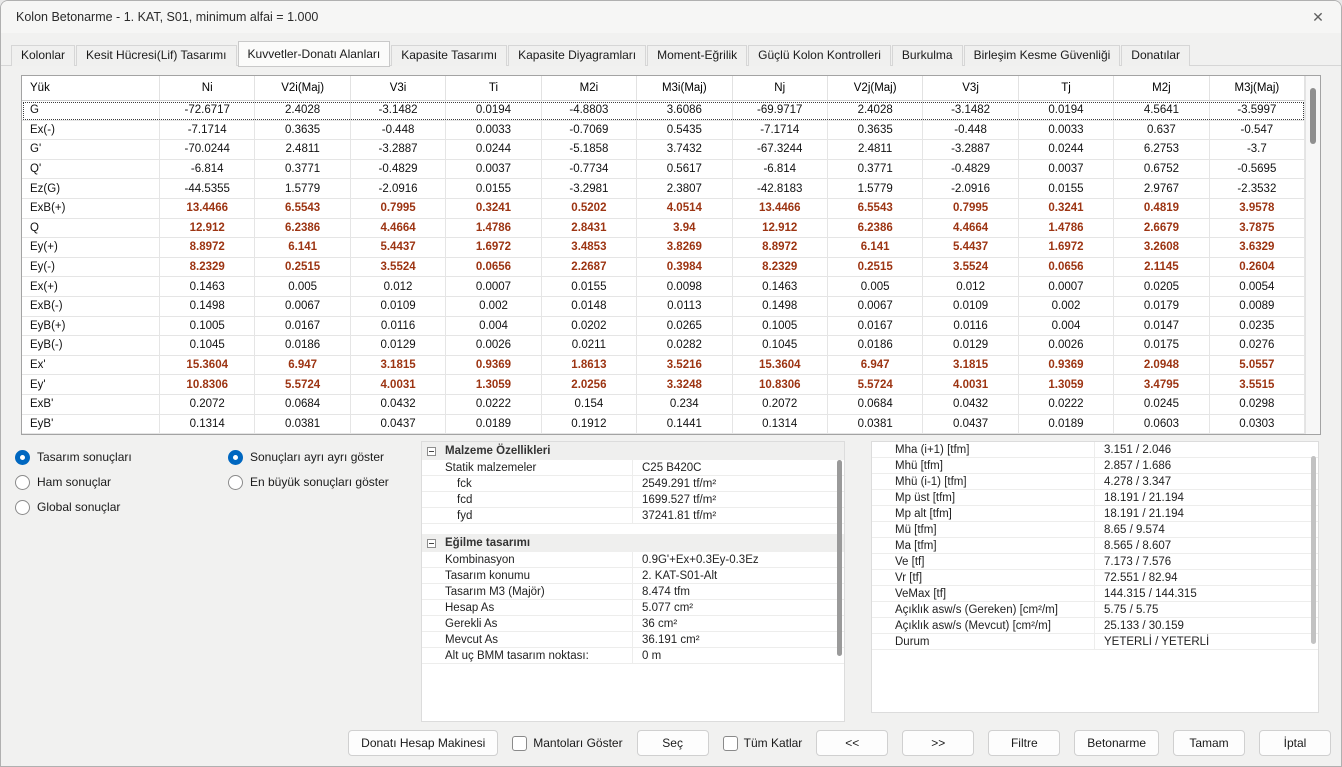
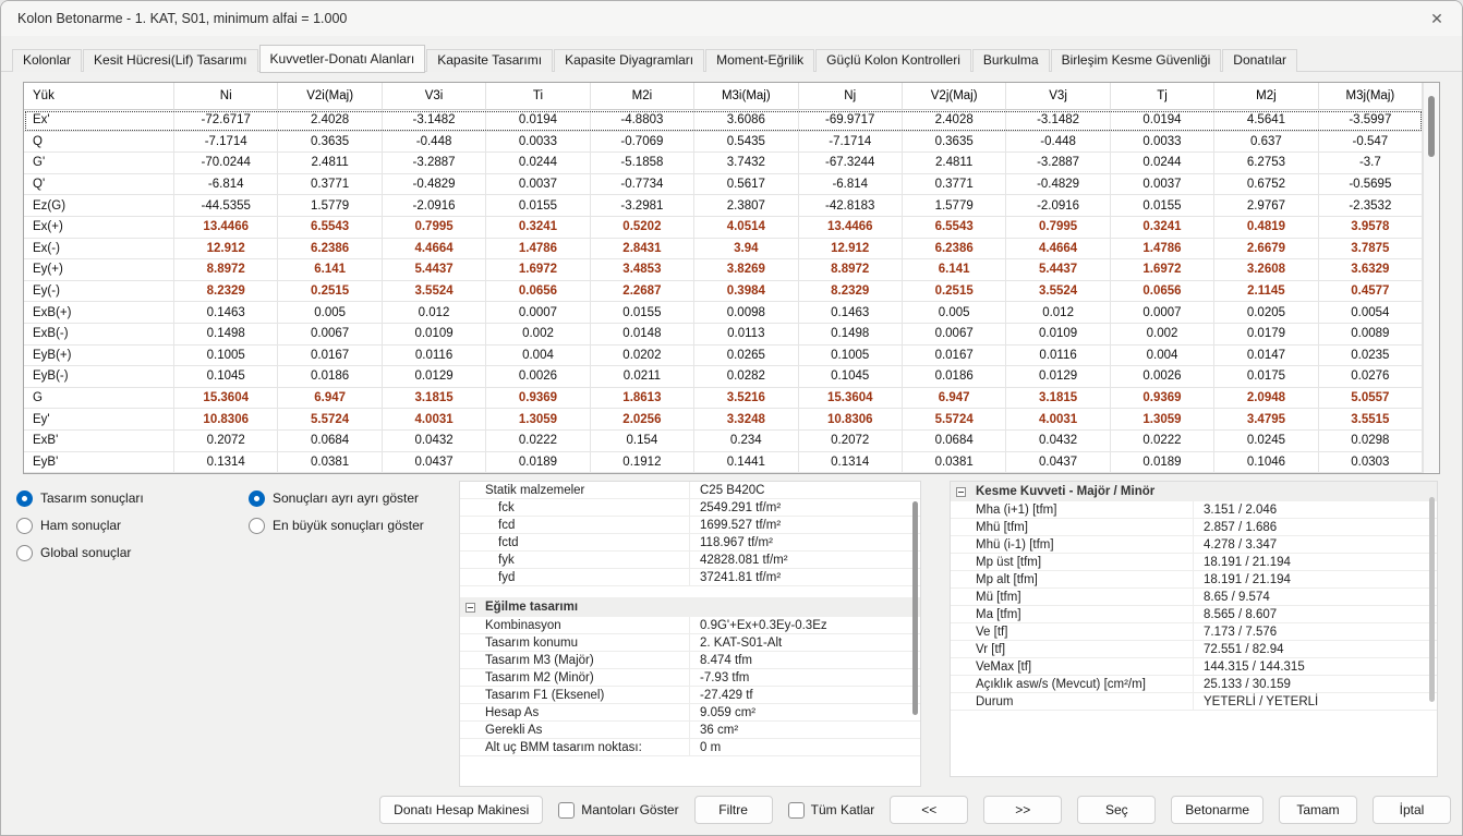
  Kolon Betonarme - 1. KAT, S01, minimum alfai = 1.000
  ✕
  Kolonlar
  Kesit Hücresi(Lif) Tasarımı
  Kuvvetler-Donatı Alanları
  Kapasite Tasarımı
  Kapasite Diyagramları
  Moment-Eğrilik
  Güçlü Kolon Kontrolleri
  Burkulma
  Birleşim Kesme Güvenliği
  Donatılar
  Yük
  Ni
  V2i(Maj)
  V3i
  Ti
  M2i
  M3i(Maj)
  Nj
  V2j(Maj)
  V3j
  Tj
  M2j
  M3j(Maj)
- G
+ Ex'
  -72.6717
  2.4028
  -3.1482
  0.0194
  -4.8803
  3.6086
  -69.9717
  2.4028
  -3.1482
  0.0194
  4.5641
  -3.5997
- Ex(-)
+ Q
  -7.1714
  0.3635
  -0.448
  0.0033
  -0.7069
  0.5435
  -7.1714
  0.3635
  -0.448
  0.0033
  0.637
  -0.547
  G'
  -70.0244
  2.4811
  -3.2887
  0.0244
  -5.1858
  3.7432
  -67.3244
  2.4811
  -3.2887
  0.0244
  6.2753
  -3.7
  Q'
  -6.814
  0.3771
  -0.4829
  0.0037
  -0.7734
  0.5617
  -6.814
  0.3771
  -0.4829
  0.0037
  0.6752
  -0.5695
  Ez(G)
  -44.5355
  1.5779
  -2.0916
  0.0155
  -3.2981
  2.3807
  -42.8183
  1.5779
  -2.0916
  0.0155
  2.9767
  -2.3532
- ExB(+)
+ Ex(+)
  13.4466
  6.5543
  0.7995
  0.3241
  0.5202
  4.0514
  13.4466
  6.5543
  0.7995
  0.3241
  0.4819
  3.9578
- Q
+ Ex(-)
  12.912
  6.2386
  4.4664
  1.4786
  2.8431
  3.94
  12.912
  6.2386
  4.4664
  1.4786
  2.6679
  3.7875
  Ey(+)
  8.8972
  6.141
  5.4437
  1.6972
  3.4853
  3.8269
  8.8972
  6.141
  5.4437
  1.6972
  3.2608
  3.6329
  Ey(-)
  8.2329
  0.2515
  3.5524
  0.0656
  2.2687
  0.3984
  8.2329
  0.2515
  3.5524
  0.0656
  2.1145
- 0.2604
+ 0.4577
- Ex(+)
+ ExB(+)
  0.1463
  0.005
  0.012
  0.0007
  0.0155
  0.0098
  0.1463
  0.005
  0.012
  0.0007
  0.0205
  0.0054
  ExB(-)
  0.1498
  0.0067
  0.0109
  0.002
  0.0148
  0.0113
  0.1498
  0.0067
  0.0109
  0.002
  0.0179
  0.0089
  EyB(+)
  0.1005
  0.0167
  0.0116
  0.004
  0.0202
  0.0265
  0.1005
  0.0167
  0.0116
  0.004
  0.0147
  0.0235
  EyB(-)
  0.1045
  0.0186
  0.0129
  0.0026
  0.0211
  0.0282
  0.1045
  0.0186
  0.0129
  0.0026
  0.0175
  0.0276
- Ex'
+ G
  15.3604
  6.947
  3.1815
  0.9369
  1.8613
  3.5216
  15.3604
  6.947
  3.1815
  0.9369
  2.0948
  5.0557
  Ey'
  10.8306
  5.5724
  4.0031
  1.3059
  2.0256
  3.3248
  10.8306
  5.5724
  4.0031
  1.3059
  3.4795
  3.5515
  ExB'
  0.2072
  0.0684
  0.0432
  0.0222
  0.154
  0.234
  0.2072
  0.0684
  0.0432
  0.0222
  0.0245
  0.0298
  EyB'
  0.1314
  0.0381
  0.0437
  0.0189
  0.1912
  0.1441
  0.1314
  0.0381
  0.0437
  0.0189
- 0.0603
+ 0.1046
  0.0303
  Tasarım sonuçları
  Ham sonuçlar
  Global sonuçlar
  Sonuçları ayrı ayrı göster
  En büyük sonuçları göster
- Malzeme Özellikleri
  Statik malzemeler
  C25 B420C
  fck
  2549.291 tf/m²
  fcd
  1699.527 tf/m²
+ fctd
+ 118.967 tf/m²
+ fyk
+ 42828.081 tf/m²
  fyd
  37241.81 tf/m²
  Eğilme tasarımı
  Kombinasyon
  0.9G'+Ex+0.3Ey-0.3Ez
  Tasarım konumu
  2. KAT-S01-Alt
  Tasarım M3 (Majör)
  8.474 tfm
+ Tasarım M2 (Minör)
+ -7.93 tfm
+ Tasarım F1 (Eksenel)
+ -27.429 tf
  Hesap As
- 5.077 cm²
+ 9.059 cm²
  Gerekli As
  36 cm²
- Mevcut As
- 36.191 cm²
  Alt uç BMM tasarım noktası:
  0 m
+ Kesme Kuvveti - Majör / Minör
  Mha (i+1) [tfm]
  3.151 / 2.046
  Mhü [tfm]
  2.857 / 1.686
  Mhü (i-1) [tfm]
  4.278 / 3.347
  Mp üst [tfm]
  18.191 / 21.194
  Mp alt [tfm]
  18.191 / 21.194
  Mü [tfm]
  8.65 / 9.574
  Ma [tfm]
  8.565 / 8.607
  Ve [tf]
  7.173 / 7.576
  Vr [tf]
  72.551 / 82.94
  VeMax [tf]
  144.315 / 144.315
- Açıklık asw/s (Gereken) [cm²/m]
- 5.75 / 5.75
  Açıklık asw/s (Mevcut) [cm²/m]
  25.133 / 30.159
  Durum
  YETERLİ / YETERLİ
  Donatı Hesap Makinesi
  Mantoları Göster
- Seç
+ Filtre
  Tüm Katlar
  <<
  >>
- Filtre
+ Seç
  Betonarme
  Tamam
  İptal
